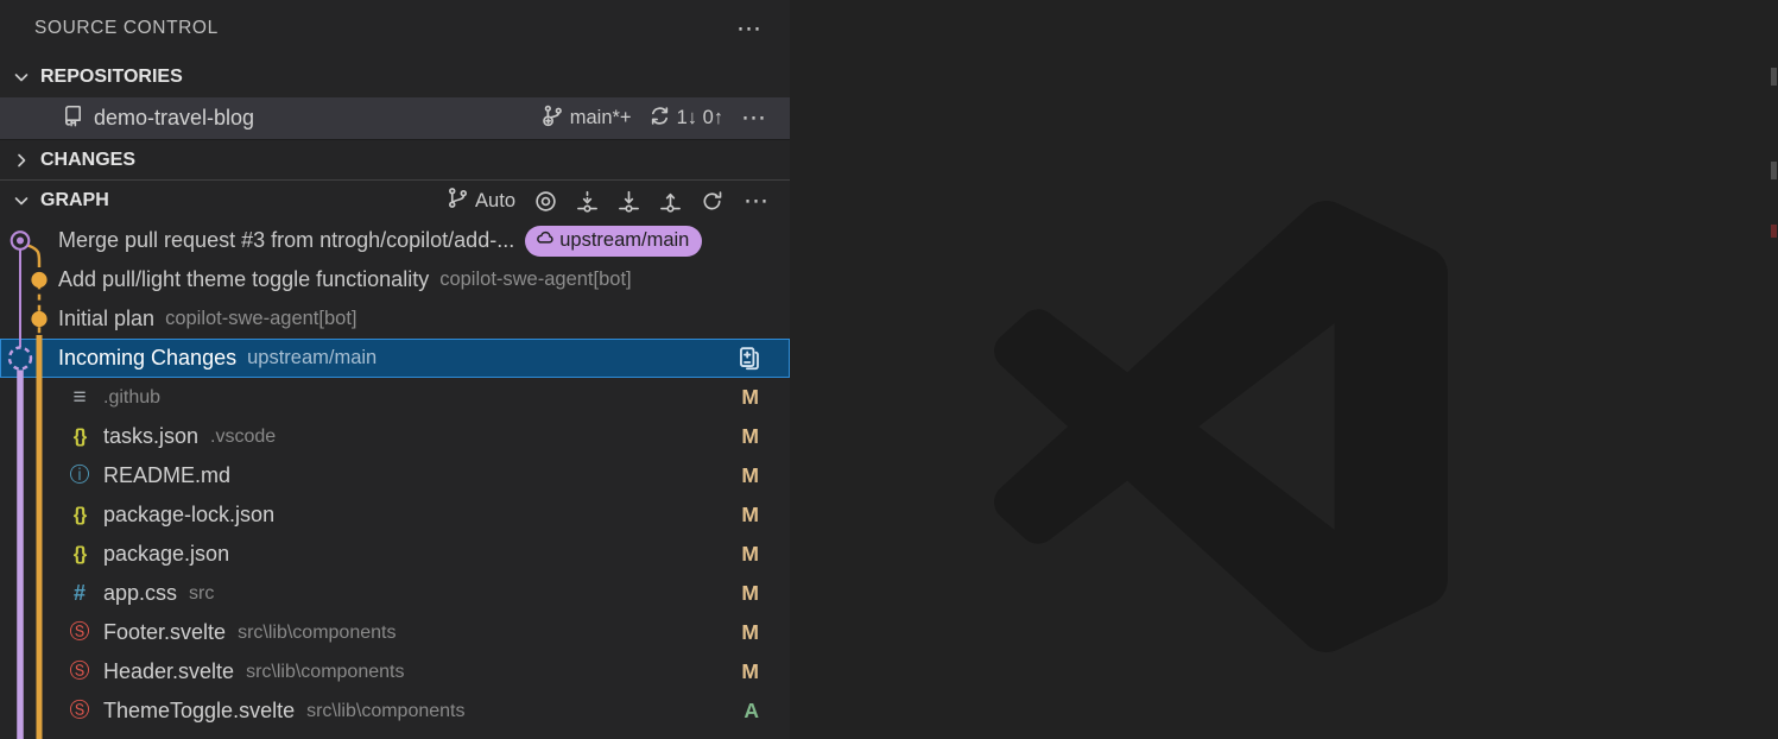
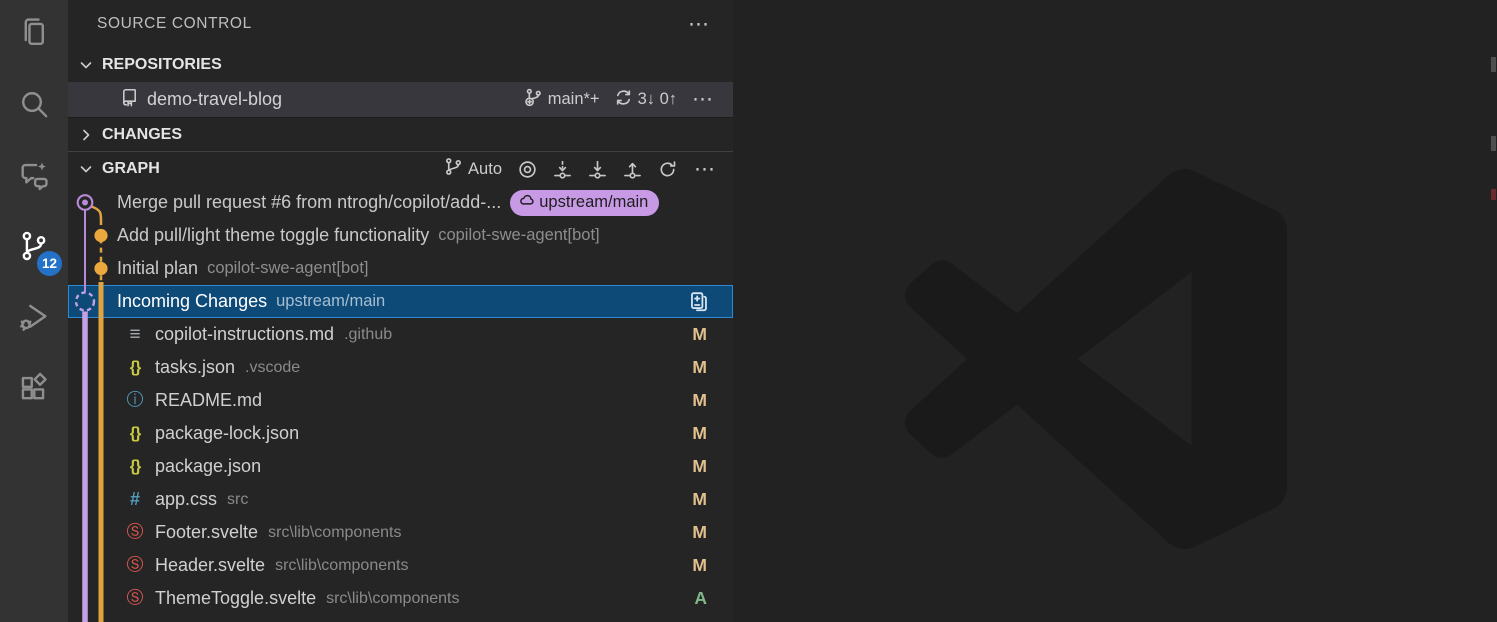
+ 12
  SOURCE CONTROL
  ⋯
  REPOSITORIES
  demo-travel-blog
  main*+
- 1↓ 0↑
+ 3↓ 0↑
  ⋯
  CHANGES
  GRAPH
  Auto
  ⋯
- Merge pull request #3 from ntrogh/copilot/add-...
+ Merge pull request #6 from ntrogh/copilot/add-...
  upstream/main
  Add pull/light theme toggle functionality
  copilot-swe-agent[bot]
  Initial plan
  copilot-swe-agent[bot]
  Incoming Changes
  upstream/main
  ≡
+ copilot-instructions.md
  .github
  M
  {}
  tasks.json
  .vscode
  M
  ⓘ
  README.md
  M
  {}
  package-lock.json
  M
  {}
  package.json
  M
  #
  app.css
  src
  M
  Ⓢ
  Footer.svelte
  src\lib\components
  M
  Ⓢ
  Header.svelte
  src\lib\components
  M
  Ⓢ
  ThemeToggle.svelte
  src\lib\components
  A
